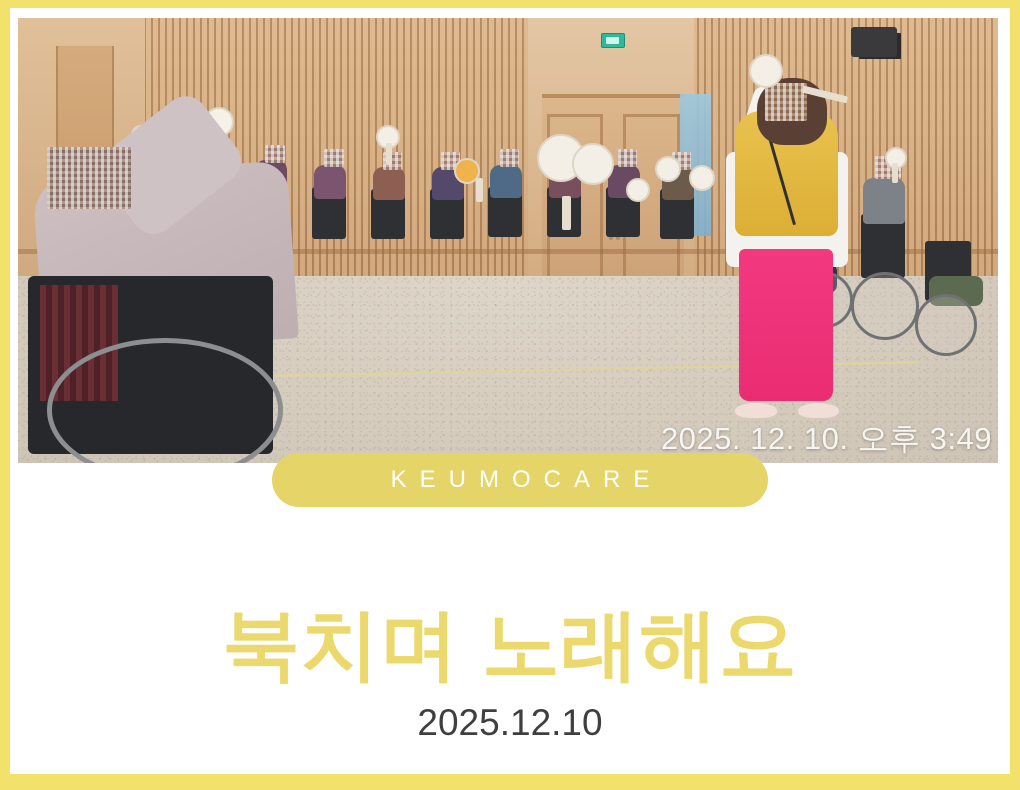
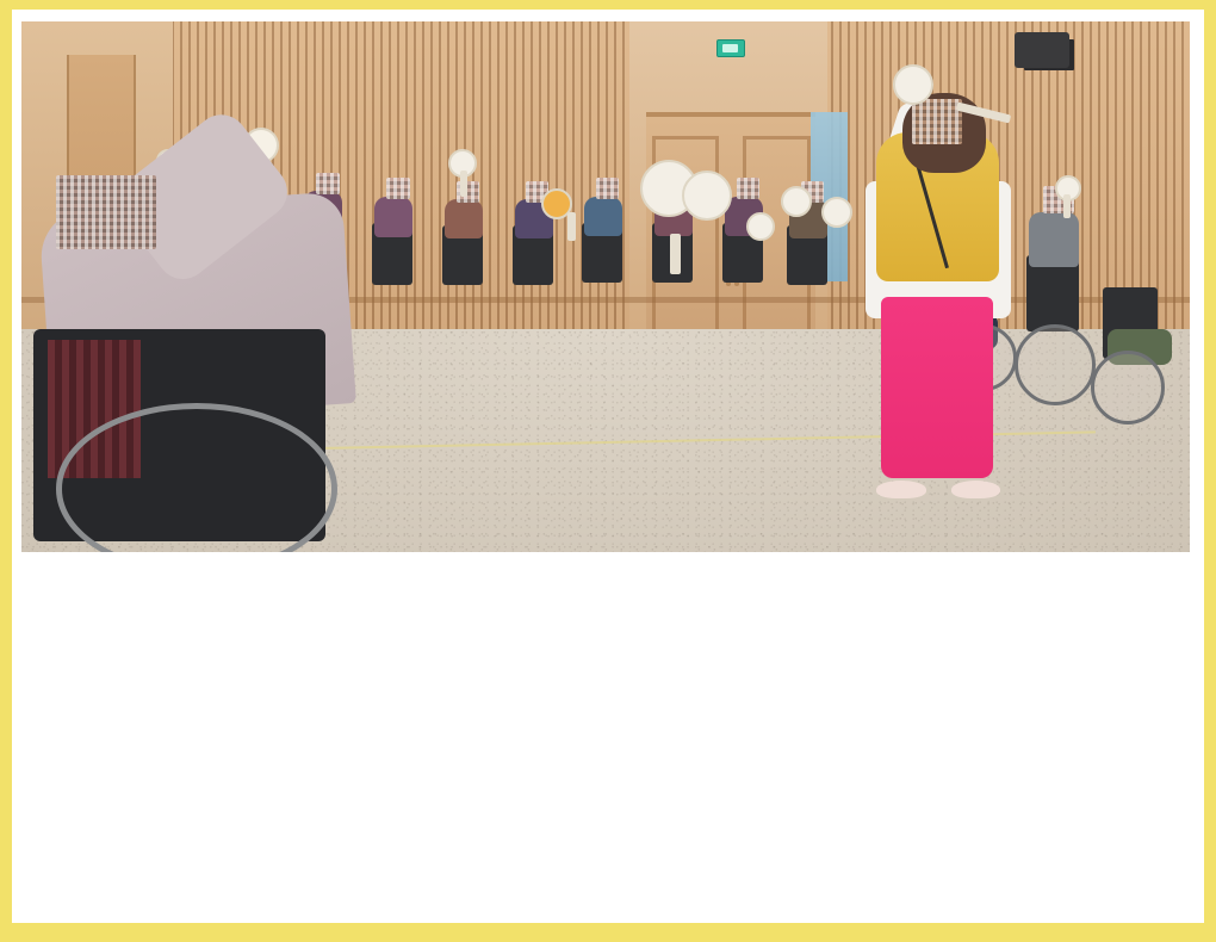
- 2025. 12. 10. 오후 3:49
- KEUMOCARE
- 북치며 노래해요
- 2025.12.10
